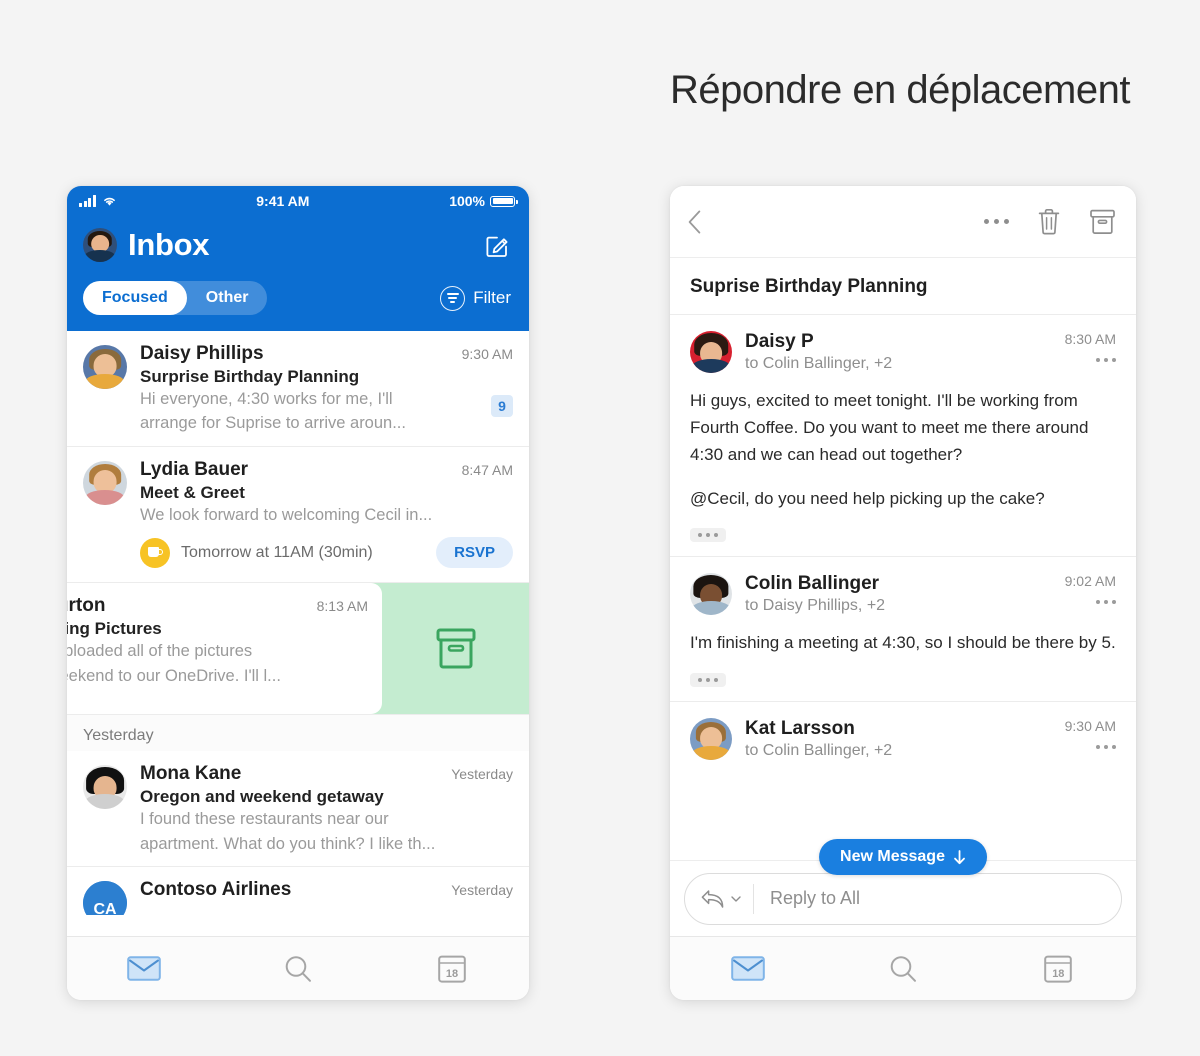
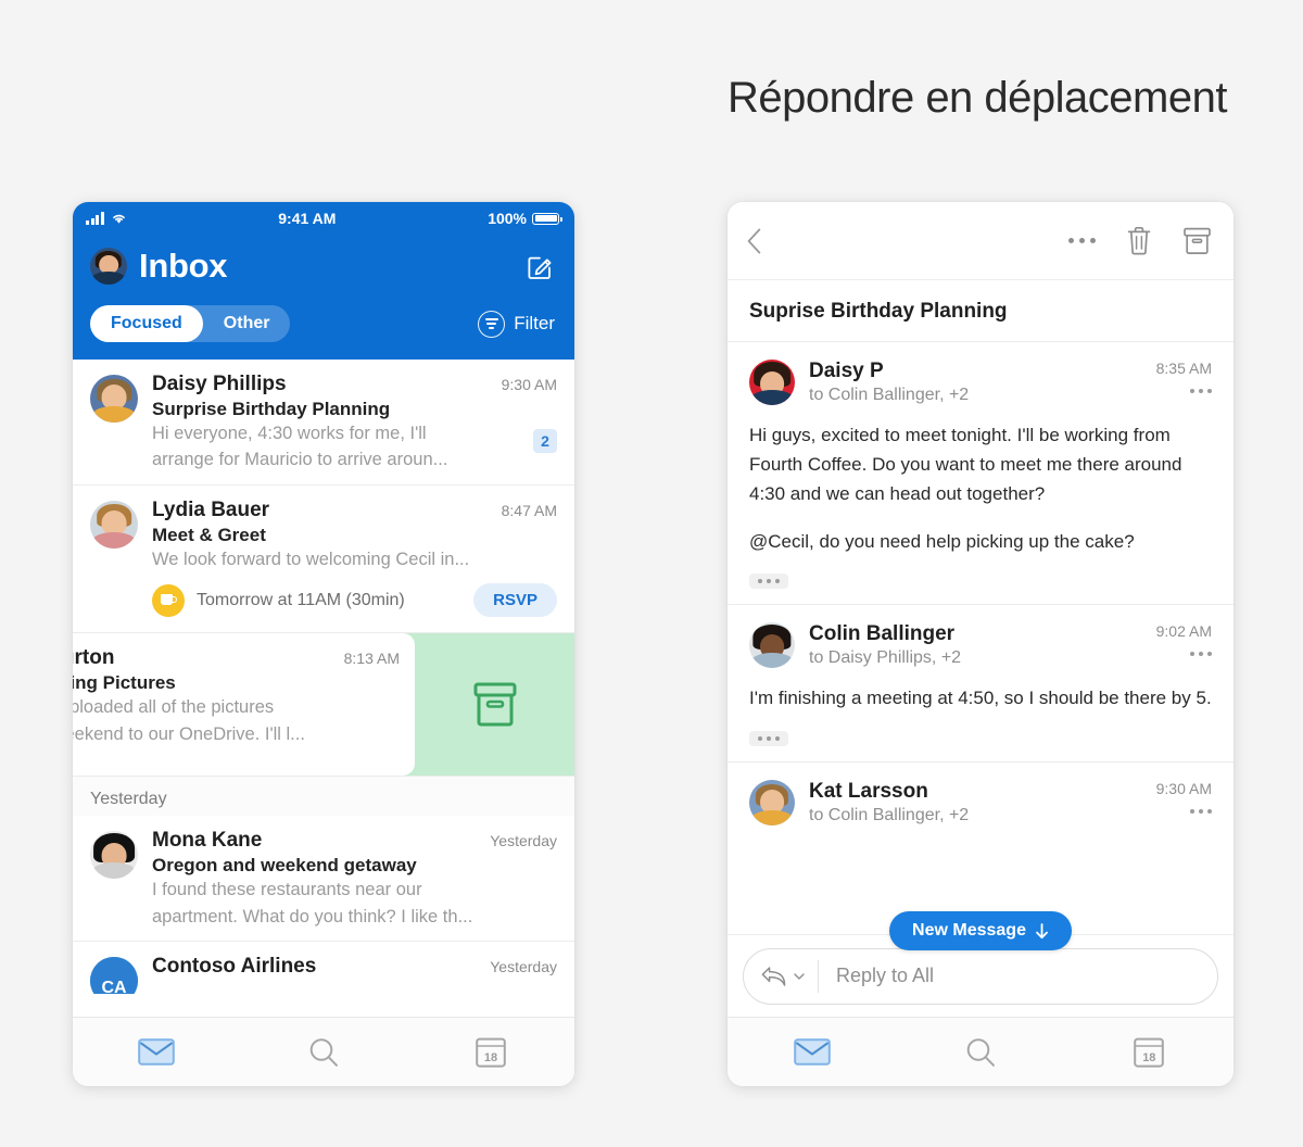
  Répondre en déplacement
  9:41 AM
  100%
  Inbox
  Focused
  Other
  Filter
  Daisy Phillips
  9:30 AM
  Surprise Birthday Planning
  Hi everyone, 4:30 works for me, I'll
- arrange for Suprise to arrive aroun...
+ arrange for Mauricio to arrive aroun...
- 9
+ 2
  Lydia Bauer
  8:47 AM
  Meet & Greet
  We look forward to welcoming Cecil in...
  Tomorrow at 11AM (30min)
  RSVP
  8:13 AM
  ing Pictures
  ploaded all of the pictures
  ekend to our OneDrive. I'll l...
  Yesterday
  Mona Kane
  Yesterday
  Oregon and weekend getaway
  I found these restaurants near our
  apartment. What do you think? I like th...
  CA
  Contoso Airlines
  Yesterday
  18
  Suprise Birthday Planning
  Daisy P
  to Colin Ballinger, +2
- 8:30 AM
+ 8:35 AM
  Hi guys, excited to meet tonight. I'll be working from Fourth Coffee. Do you want to meet me there around 4:30 and we can head out together?
  @Cecil, do you need help picking up the cake?
  Colin Ballinger
  to Daisy Phillips, +2
  9:02 AM
- I'm finishing a meeting at 4:30, so I should be there by 5.
+ I'm finishing a meeting at 4:50, so I should be there by 5.
  Kat Larsson
  to Colin Ballinger, +2
  9:30 AM
  New Message
  Reply to All
  18
